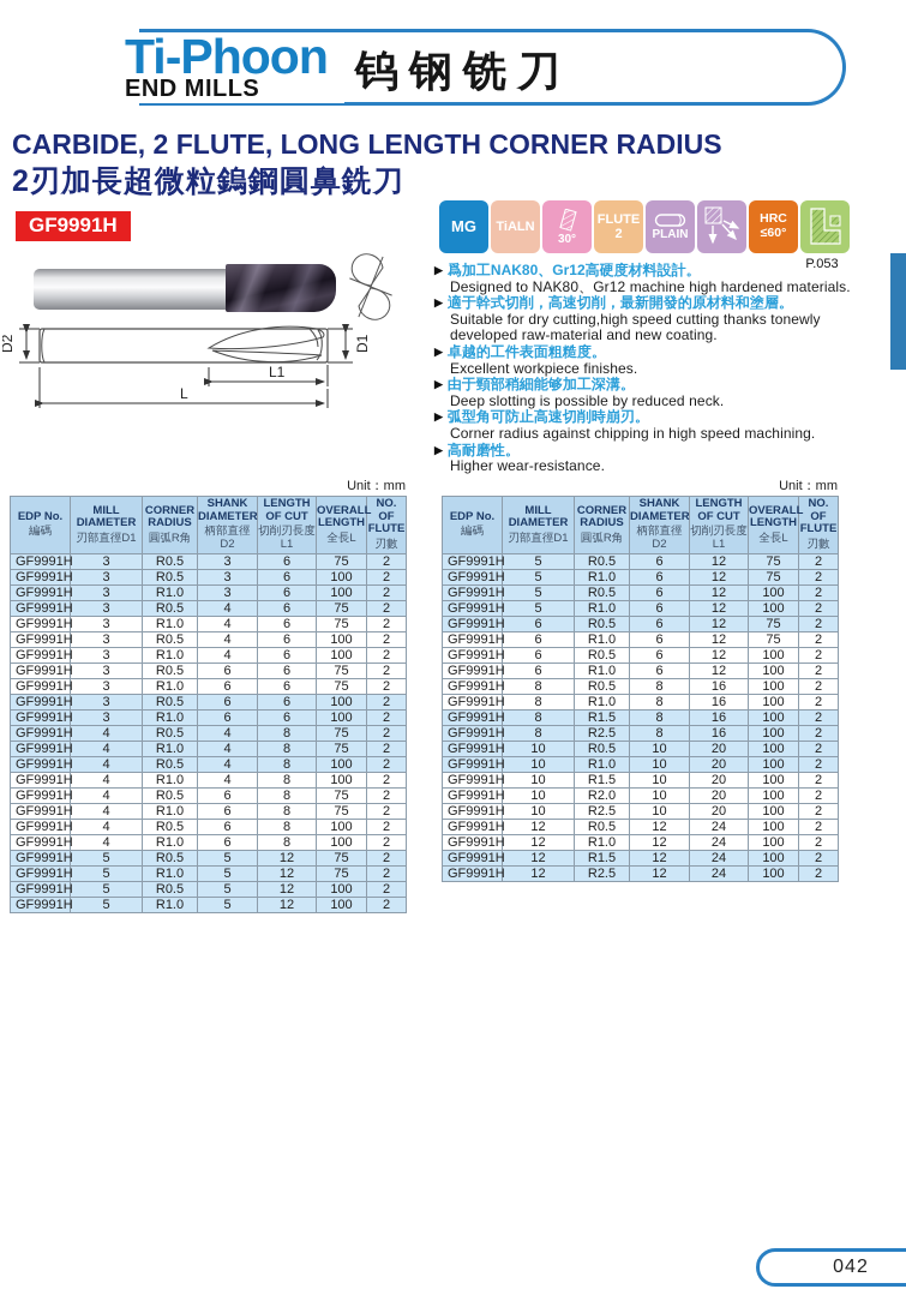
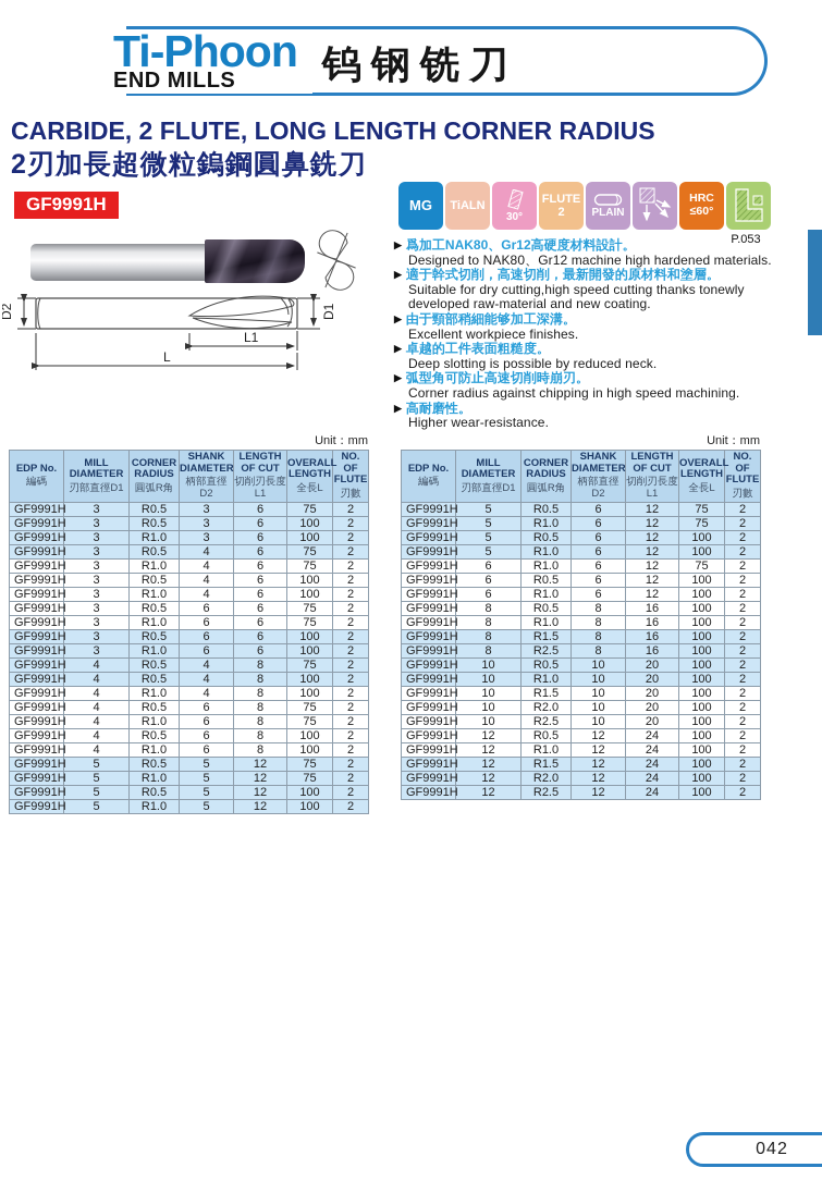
  Ti-Phoon
  END MILLS
  钨钢铣刀
  CARBIDE, 2 FLUTE, LONG LENGTH CORNER RADIUS
  2刃加長超微粒鎢鋼圓鼻銑刀
  GF9991H
  L1
  L
  MG
  TiALN
  30°
  FLUTE
  2
  PLAIN
  HRC
  ≤60°
  P.053
  爲加工NAK80、Gr12高硬度材料設計。
  Designed to NAK80、Gr12 machine high hardened materials.
  適于幹式切削，高速切削，最新開發的原材料和塗層。
  Suitable for dry cutting,high speed cutting thanks tonewly developed raw-material and new coating.
- 卓越的工件表面粗糙度。
+ 由于頸部稍細能够加工深溝。
  Excellent workpiece finishes.
- 由于頸部稍細能够加工深溝。
+ 卓越的工件表面粗糙度。
  Deep slotting is possible by reduced neck.
  弧型角可防止高速切削時崩刃。
  Corner radius against chipping in high speed machining.
  高耐磨性。
  Higher wear-resistance.
  Unit：mm
  Unit：mm
  EDP No.編碼	MILL DIAMETER刃部直徑D1	CORNER RADIUS圓弧R角	SHANK DIAMETER柄部直徑D2	LENGTH OF CUT切削刃長度L1	OVERALL LENGTH全長L	NO. OF FLUTE刃數
  GF9991H	3	R0.5	3	6	75	2
  GF9991H	3	R0.5	3	6	100	2
  GF9991H	3	R1.0	3	6	100	2
  GF9991H	3	R0.5	4	6	75	2
  GF9991H	3	R1.0	4	6	75	2
  GF9991H	3	R0.5	4	6	100	2
  GF9991H	3	R1.0	4	6	100	2
  GF9991H	3	R0.5	6	6	75	2
  GF9991H	3	R1.0	6	6	75	2
  GF9991H	3	R0.5	6	6	100	2
  GF9991H	3	R1.0	6	6	100	2
  GF9991H	4	R0.5	4	8	75	2
- GF9991H	4	R1.0	4	8	75	2
  GF9991H	4	R0.5	4	8	100	2
  GF9991H	4	R1.0	4	8	100	2
  GF9991H	4	R0.5	6	8	75	2
  GF9991H	4	R1.0	6	8	75	2
  GF9991H	4	R0.5	6	8	100	2
  GF9991H	4	R1.0	6	8	100	2
  GF9991H	5	R0.5	5	12	75	2
  GF9991H	5	R1.0	5	12	75	2
  GF9991H	5	R0.5	5	12	100	2
  GF9991H	5	R1.0	5	12	100	2
  EDP No.編碼	MILL DIAMETER刃部直徑D1	CORNER RADIUS圓弧R角	SHANK DIAMETER柄部直徑D2	LENGTH OF CUT切削刃長度L1	OVERALL LENGTH全長L	NO. OF FLUTE刃數
  GF9991H	5	R0.5	6	12	75	2
  GF9991H	5	R1.0	6	12	75	2
  GF9991H	5	R0.5	6	12	100	2
  GF9991H	5	R1.0	6	12	100	2
- GF9991H	6	R0.5	6	12	75	2
  GF9991H	6	R1.0	6	12	75	2
  GF9991H	6	R0.5	6	12	100	2
  GF9991H	6	R1.0	6	12	100	2
  GF9991H	8	R0.5	8	16	100	2
  GF9991H	8	R1.0	8	16	100	2
  GF9991H	8	R1.5	8	16	100	2
  GF9991H	8	R2.5	8	16	100	2
  GF9991H	10	R0.5	10	20	100	2
  GF9991H	10	R1.0	10	20	100	2
  GF9991H	10	R1.5	10	20	100	2
  GF9991H	10	R2.0	10	20	100	2
  GF9991H	10	R2.5	10	20	100	2
  GF9991H	12	R0.5	12	24	100	2
  GF9991H	12	R1.0	12	24	100	2
  GF9991H	12	R1.5	12	24	100	2
+ GF9991H	12	R2.0	12	24	100	2
  GF9991H	12	R2.5	12	24	100	2
  042
